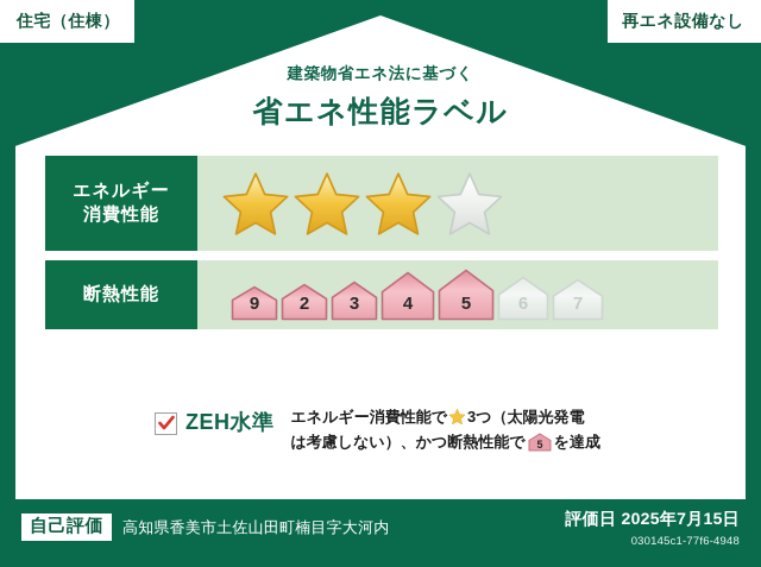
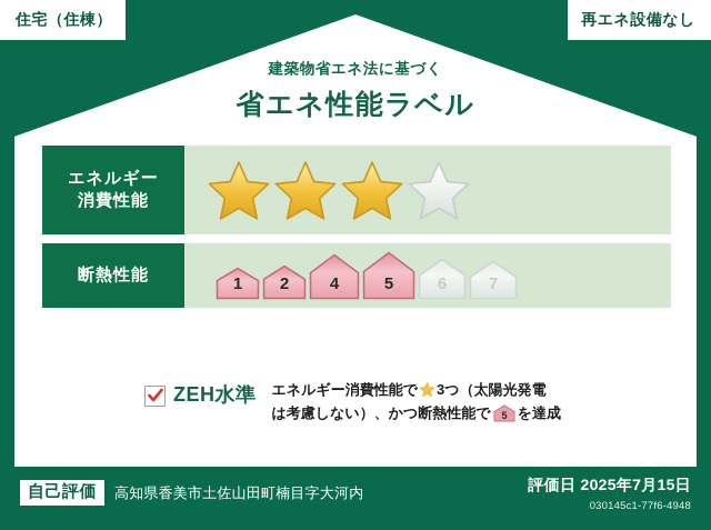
  住宅（住棟）
  再エネ設備なし
  建築物省エネ法に基づく
  省エネ性能ラベル
  エネルギー
  消費性能
  断熱性能
- 9
+ 1
  2
- 3
  4
  5
  6
  7
  ZEH水準
  エネルギー消費性能で 3つ（太陽光発電
  は考慮しない）、かつ断熱性能で
  5
  を達成
  自己評価
  高知県香美市土佐山田町楠目字大河内
  評価日 2025年7月15日
  030145c1-77f6-4948
